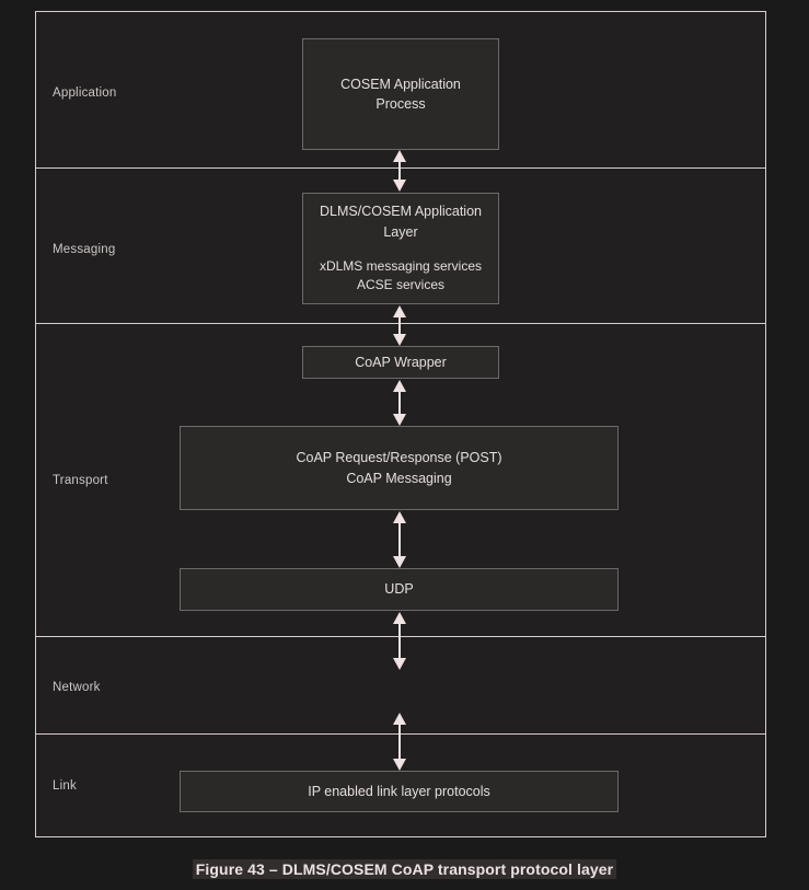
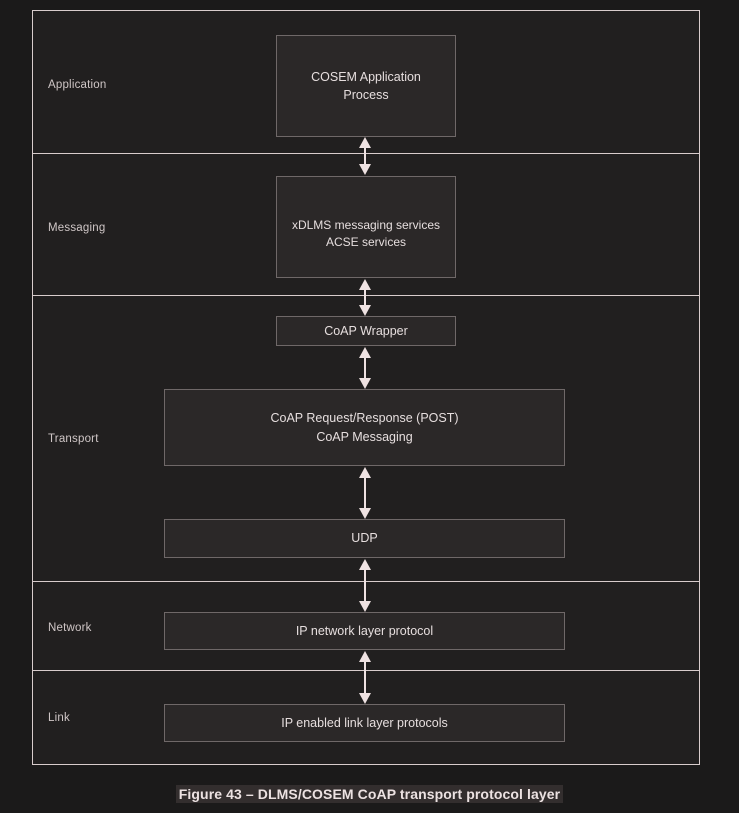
  Application
  Messaging
  Transport
  Network
  Link
  COSEM Application
  Process
- DLMS/COSEM Application
- Layer
  xDLMS messaging services
  ACSE services
  CoAP Wrapper
  CoAP Request/Response (POST)
  CoAP Messaging
  UDP
+ IP network layer protocol
  IP enabled link layer protocols
  Figure 43 – DLMS/COSEM CoAP transport protocol layer
